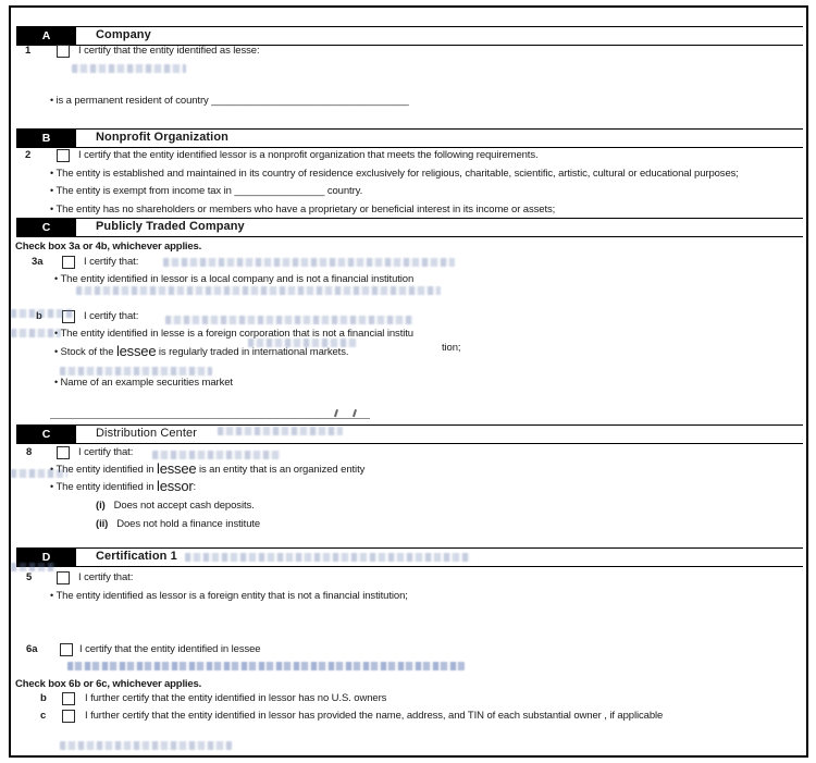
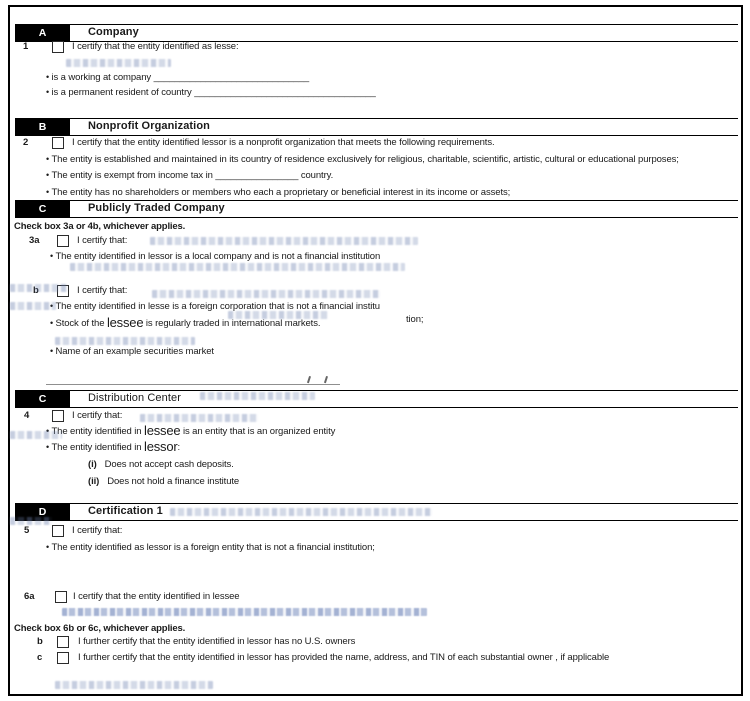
  A
  Company
  1
  I certify that the entity identified as lesse:
+ is a working at company ______________________________
  is a permanent resident of country ___________________________________
  B
  Nonprofit Organization
  2
  I certify that the entity identified lessor is a nonprofit organization that meets the following requirements.
  The entity is established and maintained in its country of residence exclusively for religious, charitable, scientific, artistic, cultural or educational purposes;
  The entity is exempt from income tax in ________________ country.
- The entity has no shareholders or members who have a proprietary or beneficial interest in its income or assets;
+ The entity has no shareholders or members who each a proprietary or beneficial interest in its income or assets;
  C
  Publicly Traded Company
  Check box 3a or 4b, whichever applies.
  3a
  I certify that:
  The entity identified in lessor is a local company and is not a financial institution
  I certify that:
  The entity identified in lesse is a foreign corporation that is not a financial institu
  tion;
  Stock of the lessee is regularly traded in international markets.
  Name of an example securities market
  C
  Distribution Center
- 8
+ 4
  I certify that:
  e entity identified in lessee is an entity that is an organized entity
  The entity identified in lessor:
  (i) Does not accept cash deposits.
  (ii) Does not hold a finance institute
  D
  Certification 1
  5
  I certify that:
  The entity identified as lessor is a foreign entity that is not a financial institution;
  6a
  I certify that the entity identified in lessee
  Check box 6b or 6c, whichever applies.
  b
  I further certify that the entity identified in lessor has no U.S. owners
  c
  I further certify that the entity identified in lessor has provided the name, address, and TIN of each substantial owner , if applicable
